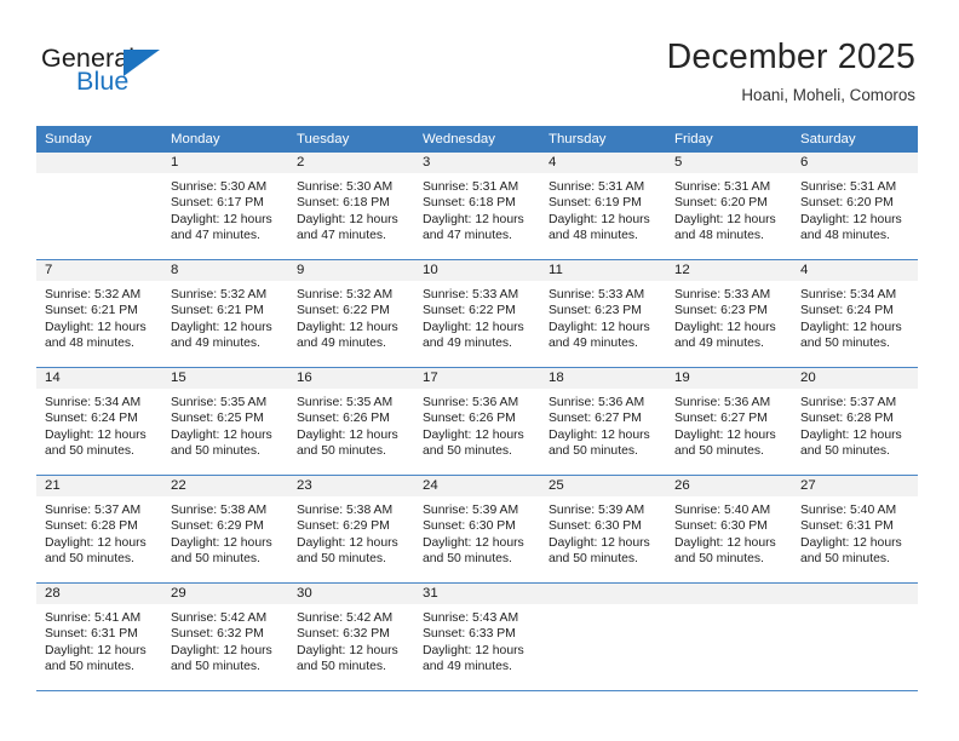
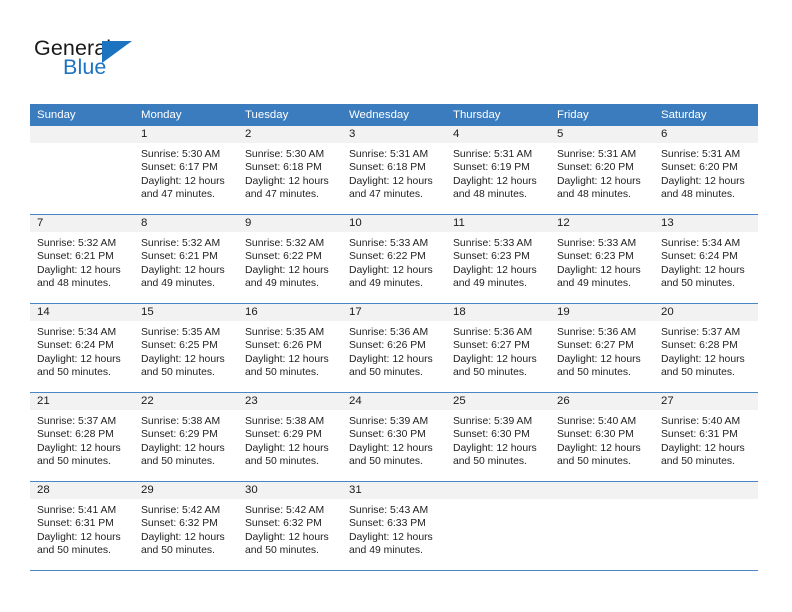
  General
  Blue
- December 2025
- Hoani, Moheli, Comoros
  Sunday	Monday	Tuesday	Wednesday	Thursday	Friday	Saturday
  	1Sunrise: 5:30 AMSunset: 6:17 PMDaylight: 12 hoursand 47 minutes.	2Sunrise: 5:30 AMSunset: 6:18 PMDaylight: 12 hoursand 47 minutes.	3Sunrise: 5:31 AMSunset: 6:18 PMDaylight: 12 hoursand 47 minutes.	4Sunrise: 5:31 AMSunset: 6:19 PMDaylight: 12 hoursand 48 minutes.	5Sunrise: 5:31 AMSunset: 6:20 PMDaylight: 12 hoursand 48 minutes.	6Sunrise: 5:31 AMSunset: 6:20 PMDaylight: 12 hoursand 48 minutes.
- 7Sunrise: 5:32 AMSunset: 6:21 PMDaylight: 12 hoursand 48 minutes.	8Sunrise: 5:32 AMSunset: 6:21 PMDaylight: 12 hoursand 49 minutes.	9Sunrise: 5:32 AMSunset: 6:22 PMDaylight: 12 hoursand 49 minutes.	10Sunrise: 5:33 AMSunset: 6:22 PMDaylight: 12 hoursand 49 minutes.	11Sunrise: 5:33 AMSunset: 6:23 PMDaylight: 12 hoursand 49 minutes.	12Sunrise: 5:33 AMSunset: 6:23 PMDaylight: 12 hoursand 49 minutes.	4Sunrise: 5:34 AMSunset: 6:24 PMDaylight: 12 hoursand 50 minutes.
+ 7Sunrise: 5:32 AMSunset: 6:21 PMDaylight: 12 hoursand 48 minutes.	8Sunrise: 5:32 AMSunset: 6:21 PMDaylight: 12 hoursand 49 minutes.	9Sunrise: 5:32 AMSunset: 6:22 PMDaylight: 12 hoursand 49 minutes.	10Sunrise: 5:33 AMSunset: 6:22 PMDaylight: 12 hoursand 49 minutes.	11Sunrise: 5:33 AMSunset: 6:23 PMDaylight: 12 hoursand 49 minutes.	12Sunrise: 5:33 AMSunset: 6:23 PMDaylight: 12 hoursand 49 minutes.	13Sunrise: 5:34 AMSunset: 6:24 PMDaylight: 12 hoursand 50 minutes.
  14Sunrise: 5:34 AMSunset: 6:24 PMDaylight: 12 hoursand 50 minutes.	15Sunrise: 5:35 AMSunset: 6:25 PMDaylight: 12 hoursand 50 minutes.	16Sunrise: 5:35 AMSunset: 6:26 PMDaylight: 12 hoursand 50 minutes.	17Sunrise: 5:36 AMSunset: 6:26 PMDaylight: 12 hoursand 50 minutes.	18Sunrise: 5:36 AMSunset: 6:27 PMDaylight: 12 hoursand 50 minutes.	19Sunrise: 5:36 AMSunset: 6:27 PMDaylight: 12 hoursand 50 minutes.	20Sunrise: 5:37 AMSunset: 6:28 PMDaylight: 12 hoursand 50 minutes.
  21Sunrise: 5:37 AMSunset: 6:28 PMDaylight: 12 hoursand 50 minutes.	22Sunrise: 5:38 AMSunset: 6:29 PMDaylight: 12 hoursand 50 minutes.	23Sunrise: 5:38 AMSunset: 6:29 PMDaylight: 12 hoursand 50 minutes.	24Sunrise: 5:39 AMSunset: 6:30 PMDaylight: 12 hoursand 50 minutes.	25Sunrise: 5:39 AMSunset: 6:30 PMDaylight: 12 hoursand 50 minutes.	26Sunrise: 5:40 AMSunset: 6:30 PMDaylight: 12 hoursand 50 minutes.	27Sunrise: 5:40 AMSunset: 6:31 PMDaylight: 12 hoursand 50 minutes.
  28Sunrise: 5:41 AMSunset: 6:31 PMDaylight: 12 hoursand 50 minutes.	29Sunrise: 5:42 AMSunset: 6:32 PMDaylight: 12 hoursand 50 minutes.	30Sunrise: 5:42 AMSunset: 6:32 PMDaylight: 12 hoursand 50 minutes.	31Sunrise: 5:43 AMSunset: 6:33 PMDaylight: 12 hoursand 49 minutes.
